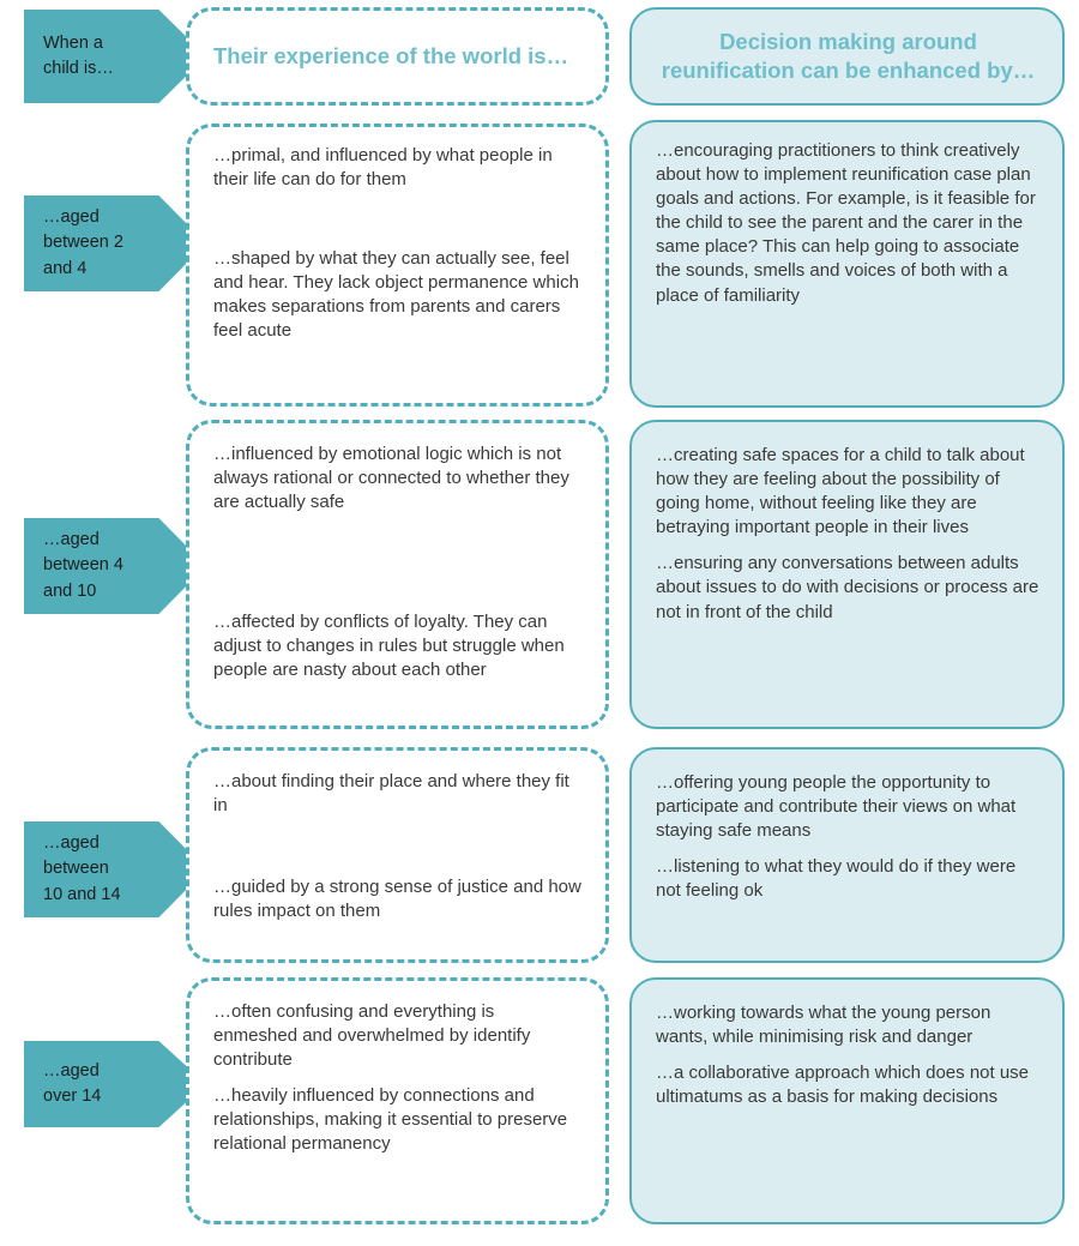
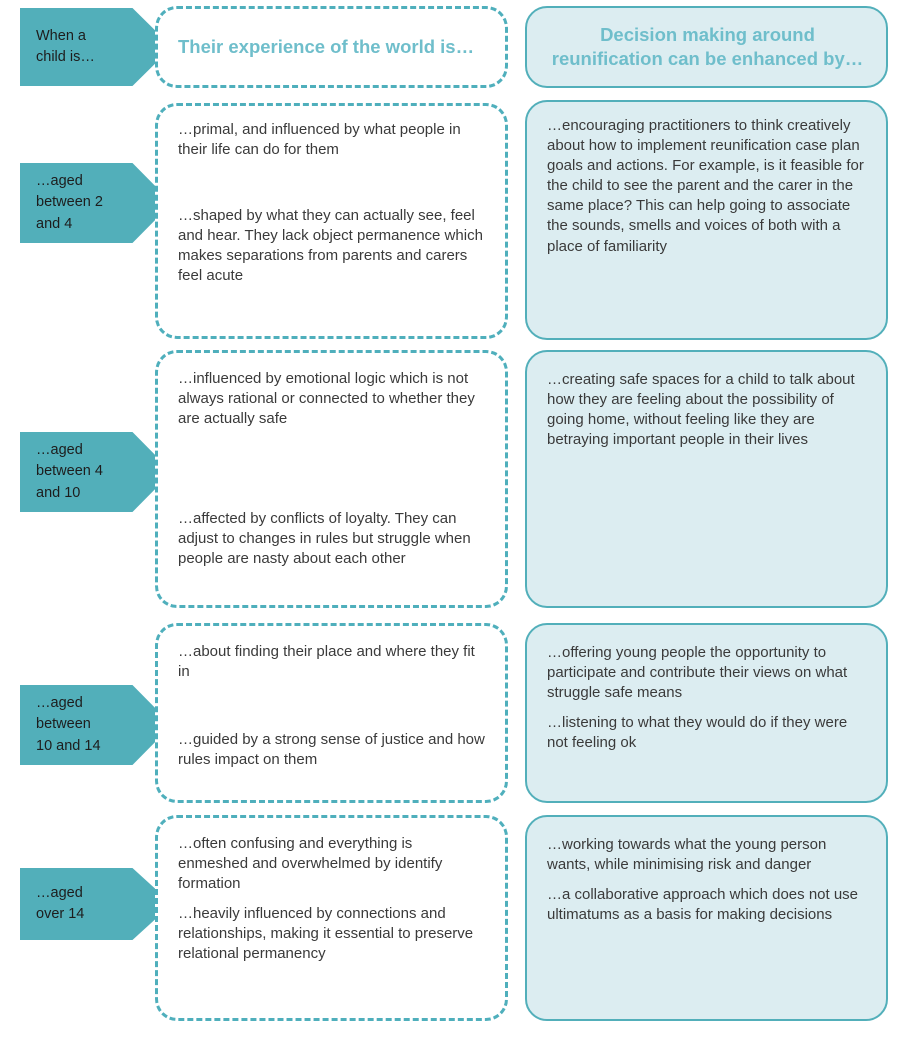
  When a
  child is…
  Their experience of the world is…
  Decision making around
  reunification can be enhanced by…
  …aged
  between 2
  and 4
  …primal, and influenced by what people in their life can do for them
  …shaped by what they can actually see, feel and hear. They lack object permanence which makes separations from parents and carers feel acute
  …encouraging practitioners to think creatively about how to implement reunification case plan goals and actions. For example, is it feasible for the child to see the parent and the carer in the same place? This can help going to associate the sounds, smells and voices of both with a place of familiarity
  …aged
  between 4
  and 10
  …influenced by emotional logic which is not always rational or connected to whether they are actually safe
  …affected by conflicts of loyalty. They can adjust to changes in rules but struggle when people are nasty about each other
  …creating safe spaces for a child to talk about how they are feeling about the possibility of going home, without feeling like they are betraying important people in their lives
- …ensuring any conversations between adults about issues to do with decisions or process are not in front of the child
  …aged
  between
  10 and 14
  …about finding their place and where they fit in
  …guided by a strong sense of justice and how rules impact on them
- …offering young people the opportunity to participate and contribute their views on what staying safe means
+ …offering young people the opportunity to participate and contribute their views on what struggle safe means
  …listening to what they would do if they were not feeling ok
  …aged
  over 14
- …often confusing and everything is enmeshed and overwhelmed by identify contribute
+ …often confusing and everything is enmeshed and overwhelmed by identify formation
  …heavily influenced by connections and relationships, making it essential to preserve relational permanency
  …working towards what the young person wants, while minimising risk and danger
  …a collaborative approach which does not use ultimatums as a basis for making decisions
